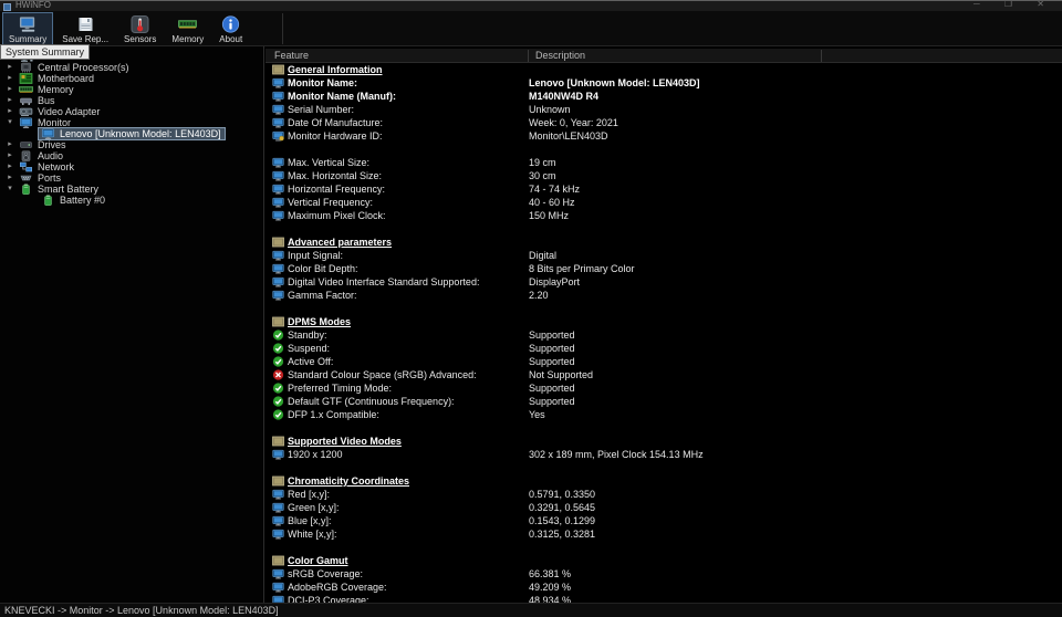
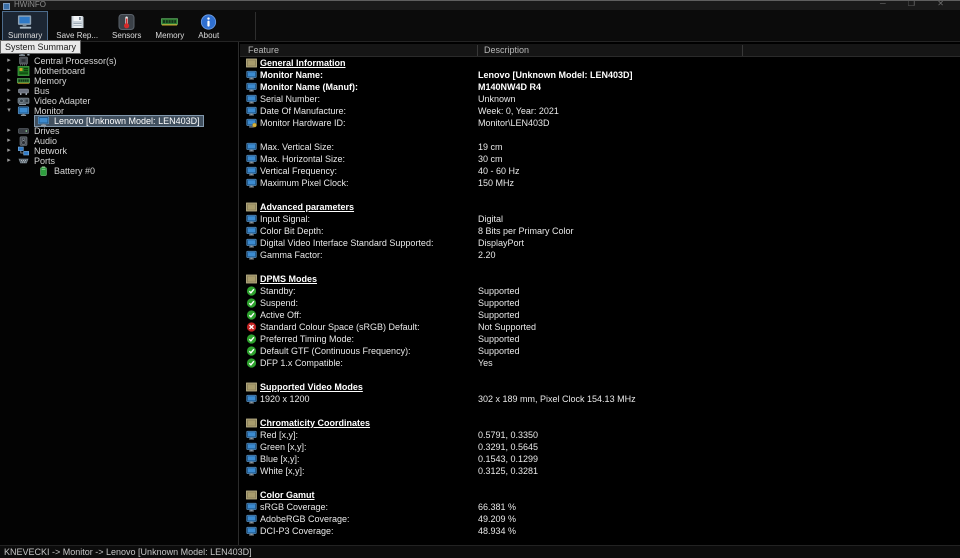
  HWiNFO
  ─ ❐ ✕
  Summary
  Save Rep...
  Sensors
  Memory
  About
  System Summary
  Central Processor(s)
  Motherboard
  Memory
  Bus
  Video Adapter
  Monitor
  Lenovo [Unknown Model: LEN403D]
  Drives
  Audio
  Network
  Ports
- Smart Battery
  Battery #0
  Feature
  Description
  General Information
  Monitor Name:
  Lenovo [Unknown Model: LEN403D]
  Monitor Name (Manuf):
  M140NW4D R4
  Serial Number:
  Unknown
  Date Of Manufacture:
  Week: 0, Year: 2021
  Monitor Hardware ID:
  Monitor\LEN403D
  Max. Vertical Size:
  19 cm
  Max. Horizontal Size:
  30 cm
- Horizontal Frequency:
- 74 - 74 kHz
  Vertical Frequency:
  40 - 60 Hz
  Maximum Pixel Clock:
  150 MHz
  Advanced parameters
  Input Signal:
  Digital
  Color Bit Depth:
  8 Bits per Primary Color
  Digital Video Interface Standard Supported:
  DisplayPort
  Gamma Factor:
  2.20
  DPMS Modes
  Standby:
  Supported
  Suspend:
  Supported
  Active Off:
  Supported
- Standard Colour Space (sRGB) Advanced:
+ Standard Colour Space (sRGB) Default:
  Not Supported
  Preferred Timing Mode:
  Supported
  Default GTF (Continuous Frequency):
  Supported
  DFP 1.x Compatible:
  Yes
  Supported Video Modes
  1920 x 1200
  302 x 189 mm, Pixel Clock 154.13 MHz
  Chromaticity Coordinates
  Red [x,y]:
  0.5791, 0.3350
  Green [x,y]:
  0.3291, 0.5645
  Blue [x,y]:
  0.1543, 0.1299
  White [x,y]:
  0.3125, 0.3281
  Color Gamut
  sRGB Coverage:
  66.381 %
  AdobeRGB Coverage:
  49.209 %
  DCI-P3 Coverage:
  48.934 %
  KNEVECKI -> Monitor -> Lenovo [Unknown Model: LEN403D]
